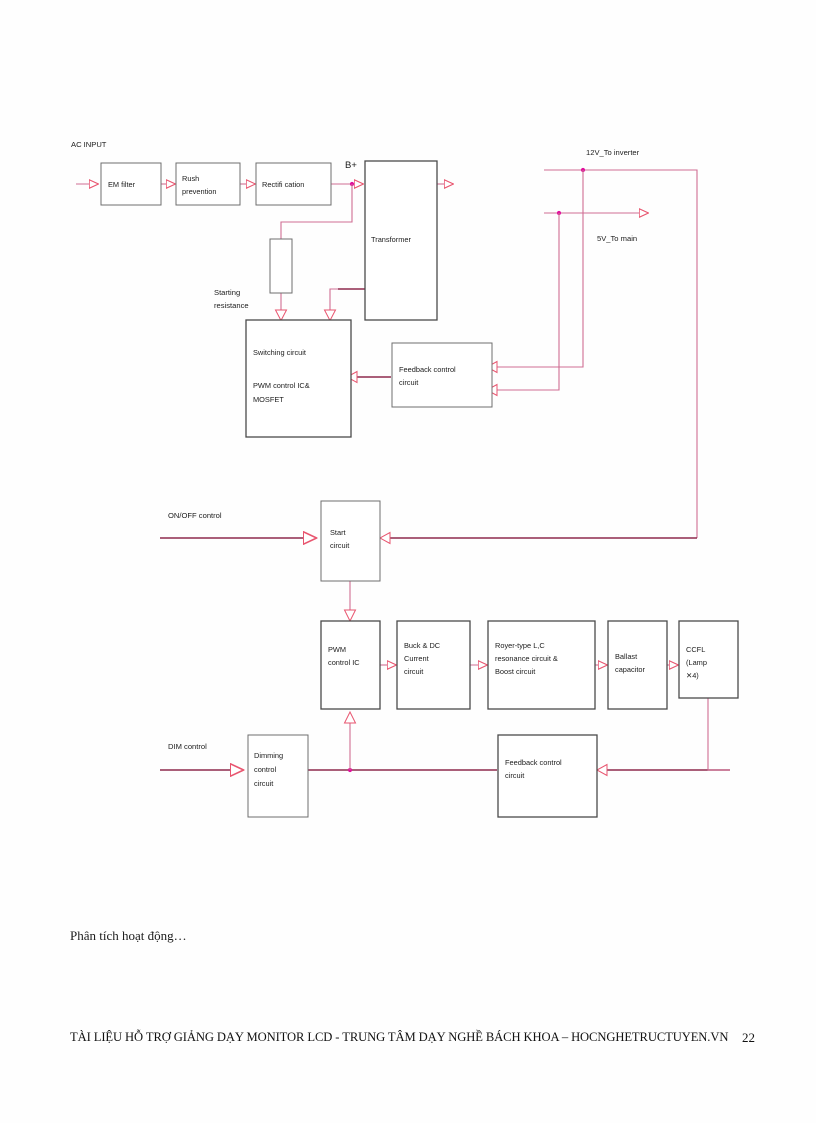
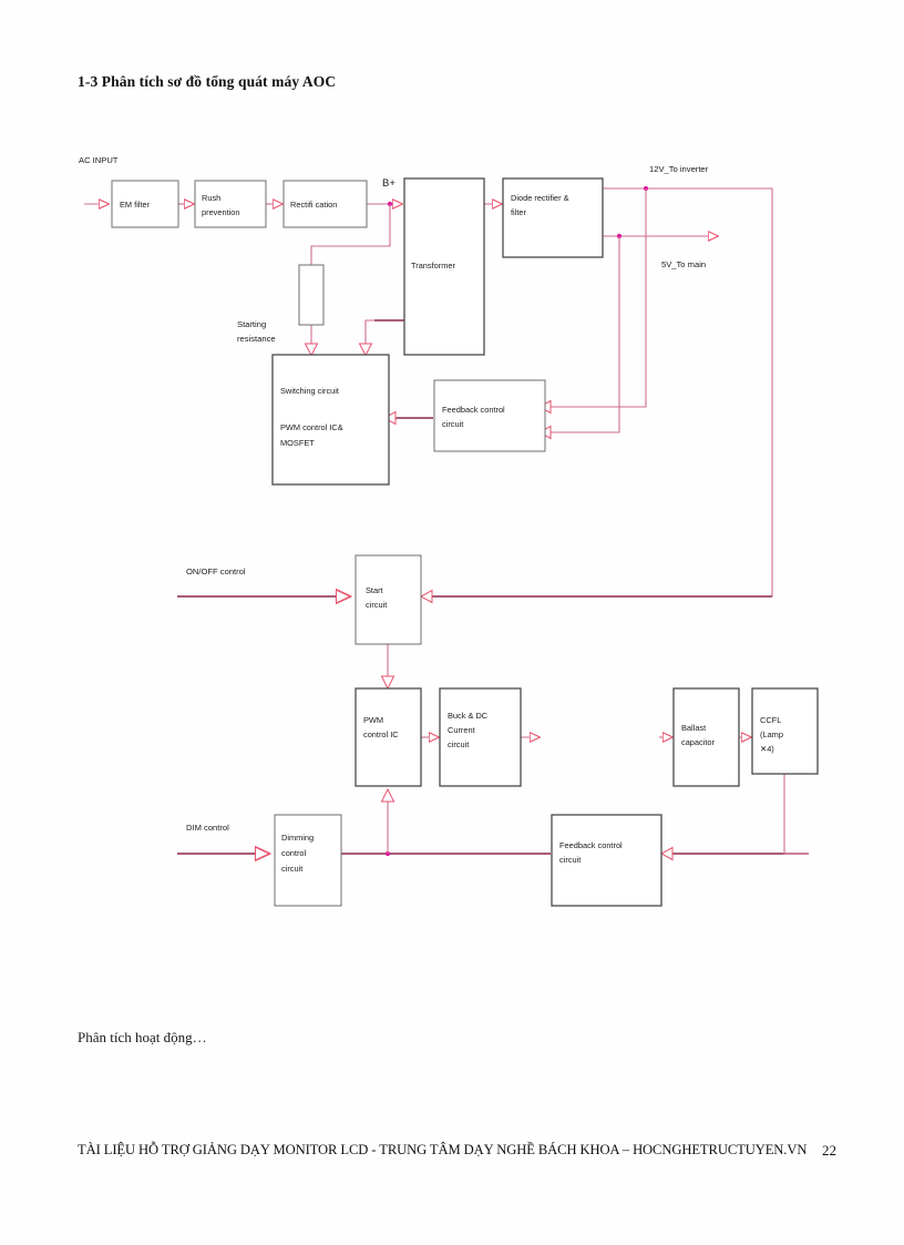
+ 1-3 Phân tích sơ đồ tổng quát máy AOC
  EM filter
  Rush
  prevention
  Rectifi cation
  Transformer
+ Diode rectifier &
+ filter
  Switching circuit
  PWM control IC&
  MOSFET
  Feedback control
  circuit
  Start
  circuit
  PWM
  control IC
  Buck & DC
  Current
  circuit
- Royer-type L,C
- resonance circuit &
- Boost circuit
  Ballast
  capacitor
  CCFL
  (Lamp
  ✕4)
  Dimming
  control
  circuit
  Feedback control
  circuit
  AC INPUT
  B+
  12V_To inverter
  5V_To main
  ON/OFF control
  DIM control
  Starting
  resistance
  Phân tích hoạt động…
  TÀI LIỆU HỖ TRỢ GIẢNG DẠY MONITOR LCD - TRUNG TÂM DẠY NGHỀ BÁCH KHOA – HOCNGHETRUCTUYEN.VN
  22
